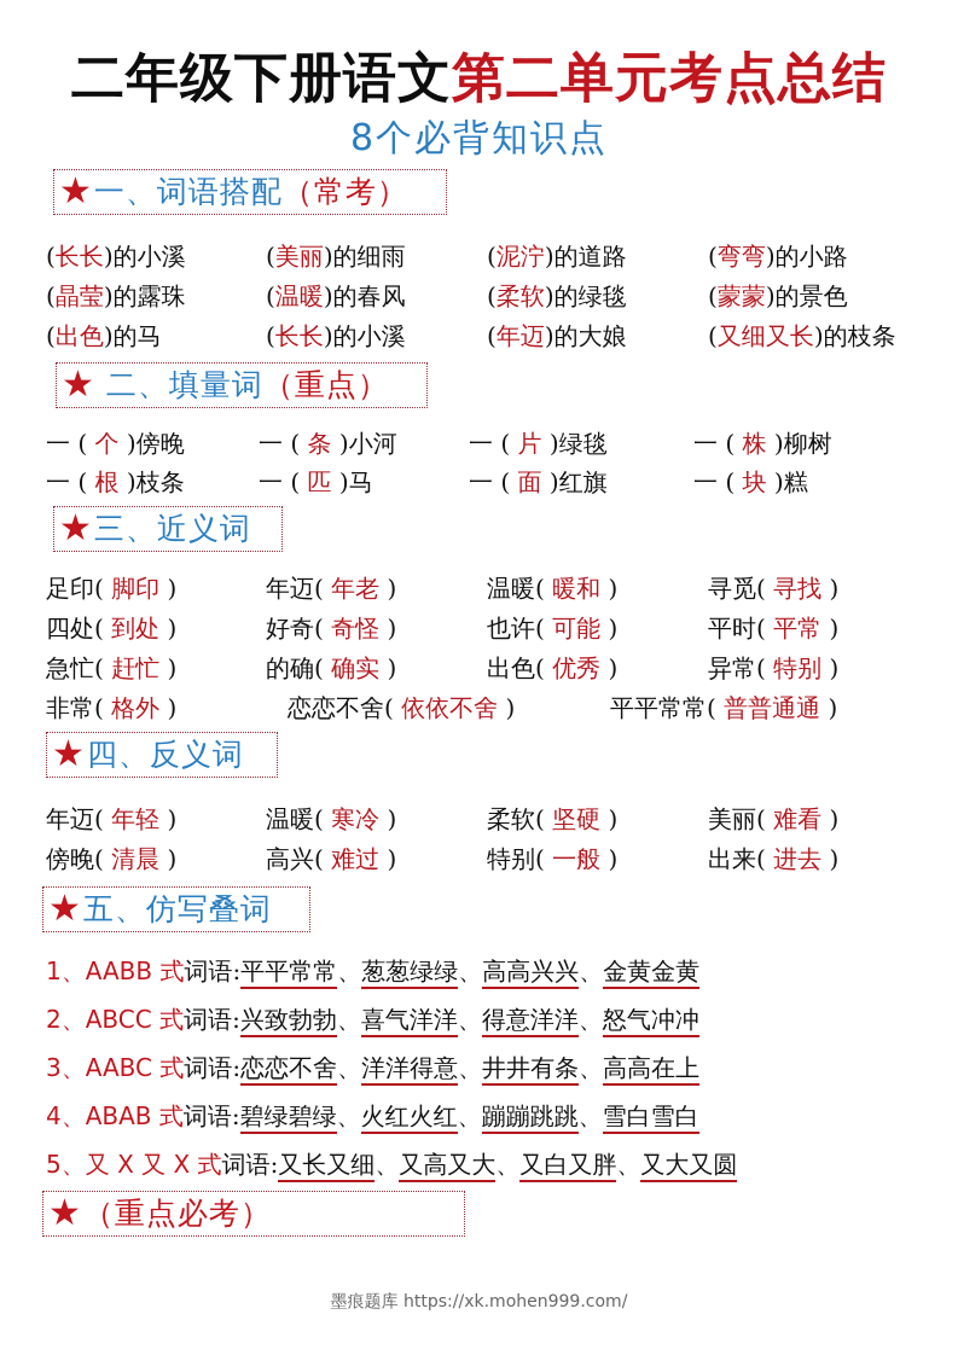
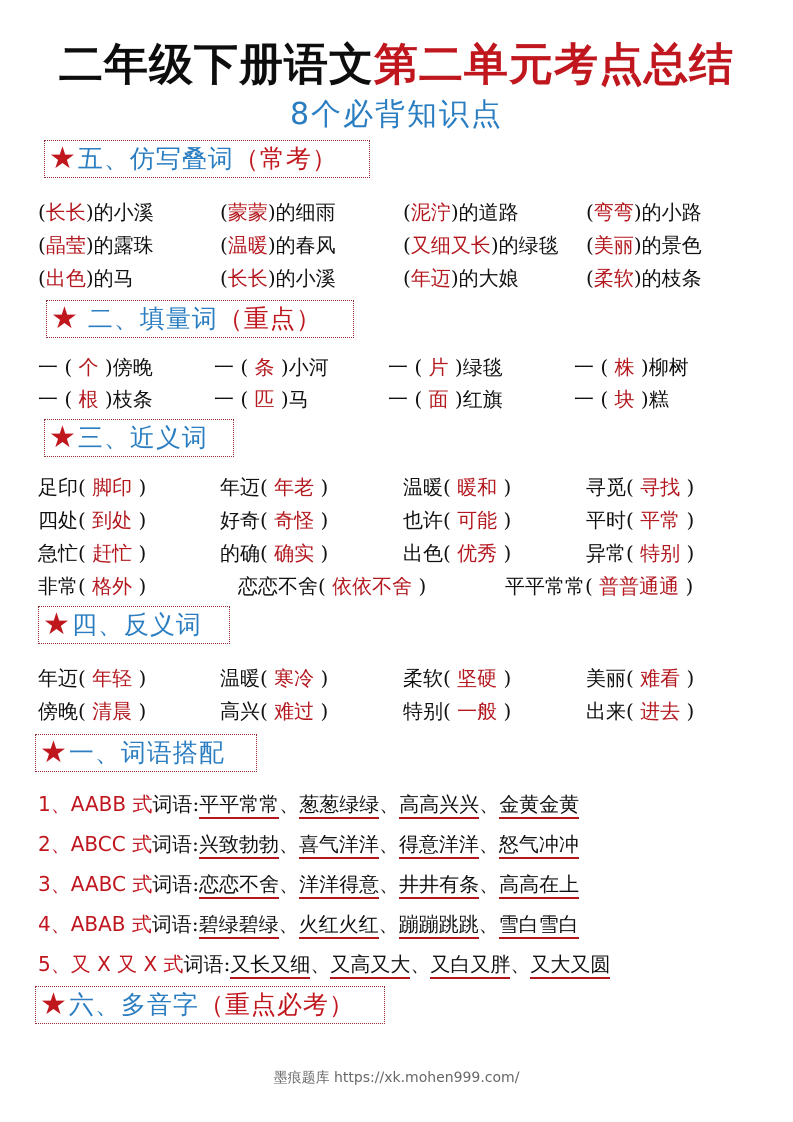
  二年级下册语文第二单元考点总结
  8个必背知识点
  ★
- 一、词语搭配
+ 五、仿写叠词
  （常考）
  (长长)的小溪
- (美丽)的细雨
+ (蒙蒙)的细雨
  (泥泞)的道路
  (弯弯)的小路
  (晶莹)的露珠
  (温暖)的春风
- (柔软)的绿毯
+ (又细又长)的绿毯
- (蒙蒙)的景色
+ (美丽)的景色
  (出色)的马
  (长长)的小溪
  (年迈)的大娘
- (又细又长)的枝条
+ (柔软)的枝条
  ★
  二、填量词
  （重点）
  一 ( 个 )傍晚
  一 ( 条 )小河
  一 ( 片 )绿毯
  一 ( 株 )柳树
  一 ( 根 )枝条
  一 ( 匹 )马
  一 ( 面 )红旗
  一 ( 块 )糕
  ★
  三、近义词
  足印( 脚印 )
  年迈( 年老 )
  温暖( 暖和 )
  寻觅( 寻找 )
  四处( 到处 )
  好奇( 奇怪 )
  也许( 可能 )
  平时( 平常 )
  急忙( 赶忙 )
  的确( 确实 )
  出色( 优秀 )
  异常( 特别 )
  非常( 格外 )
  恋恋不舍( 依依不舍 )
  平平常常( 普普通通 )
  ★
  四、反义词
  年迈( 年轻 )
  温暖( 寒冷 )
  柔软( 坚硬 )
  美丽( 难看 )
  傍晚( 清晨 )
  高兴( 难过 )
  特别( 一般 )
  出来( 进去 )
  ★
- 五、仿写叠词
+ 一、词语搭配
  1、AABB 式词语:平平常常、葱葱绿绿、高高兴兴、金黄金黄
  2、ABCC 式词语:兴致勃勃、喜气洋洋、得意洋洋、怒气冲冲
  3、AABC 式词语:恋恋不舍、洋洋得意、井井有条、高高在上
  4、ABAB 式词语:碧绿碧绿、火红火红、蹦蹦跳跳、雪白雪白
  5、又 X 又 X 式词语:又长又细、又高又大、又白又胖、又大又圆
  ★
+ 六、多音字
  （重点必考）
  墨痕题库 https://xk.mohen999.com/
